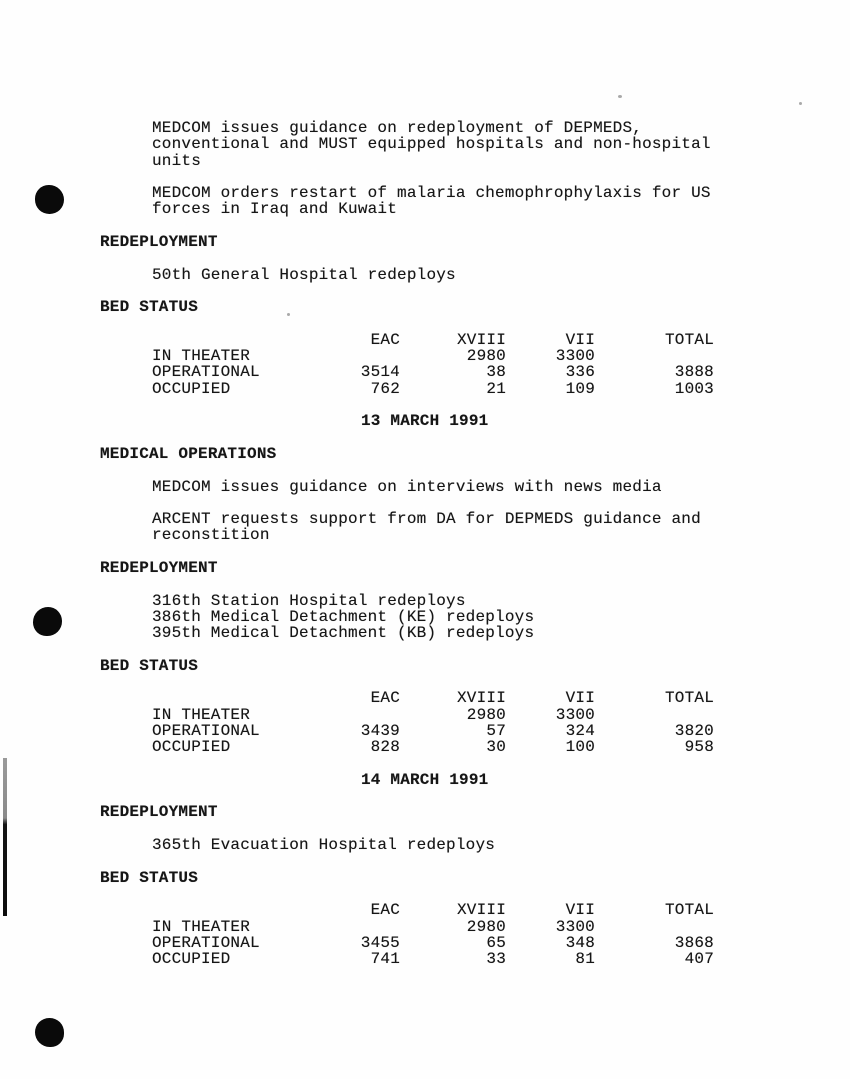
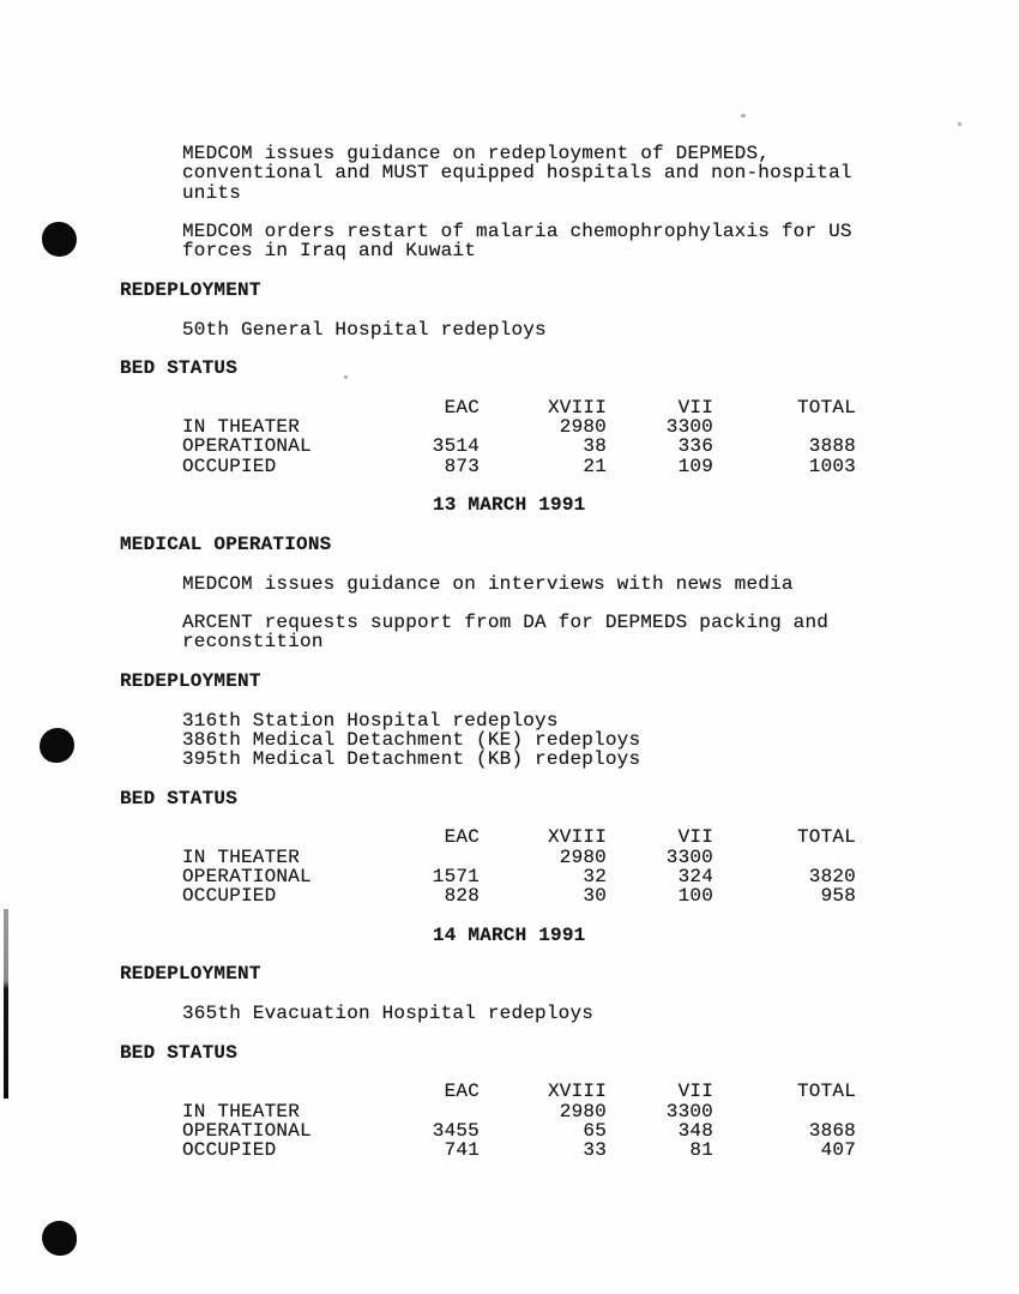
  MEDCOM issues guidance on redeployment of DEPMEDS,
  conventional and MUST equipped hospitals and non-hospital
  units
  MEDCOM orders restart of malaria chemophrophylaxis for US
  forces in Iraq and Kuwait
  REDEPLOYMENT
  50th General Hospital redeploys
  BED STATUS
  EAC
  XVIII
  VII
  TOTAL
  IN THEATER
  2980
  3300
  OPERATIONAL
  3514
  38
  336
  3888
  OCCUPIED
- 762
+ 873
  21
  109
  1003
  13 MARCH 1991
  MEDICAL OPERATIONS
  MEDCOM issues guidance on interviews with news media
- ARCENT requests support from DA for DEPMEDS guidance and
+ ARCENT requests support from DA for DEPMEDS packing and
  reconstition
  REDEPLOYMENT
  316th Station Hospital redeploys
  386th Medical Detachment (KE) redeploys
  395th Medical Detachment (KB) redeploys
  BED STATUS
  EAC
  XVIII
  VII
  TOTAL
  IN THEATER
  2980
  3300
  OPERATIONAL
- 3439
+ 1571
- 57
+ 32
  324
  3820
  OCCUPIED
  828
  30
  100
  958
  14 MARCH 1991
  REDEPLOYMENT
  365th Evacuation Hospital redeploys
  BED STATUS
  EAC
  XVIII
  VII
  TOTAL
  IN THEATER
  2980
  3300
  OPERATIONAL
  3455
  65
  348
  3868
  OCCUPIED
  741
  33
  81
  407
